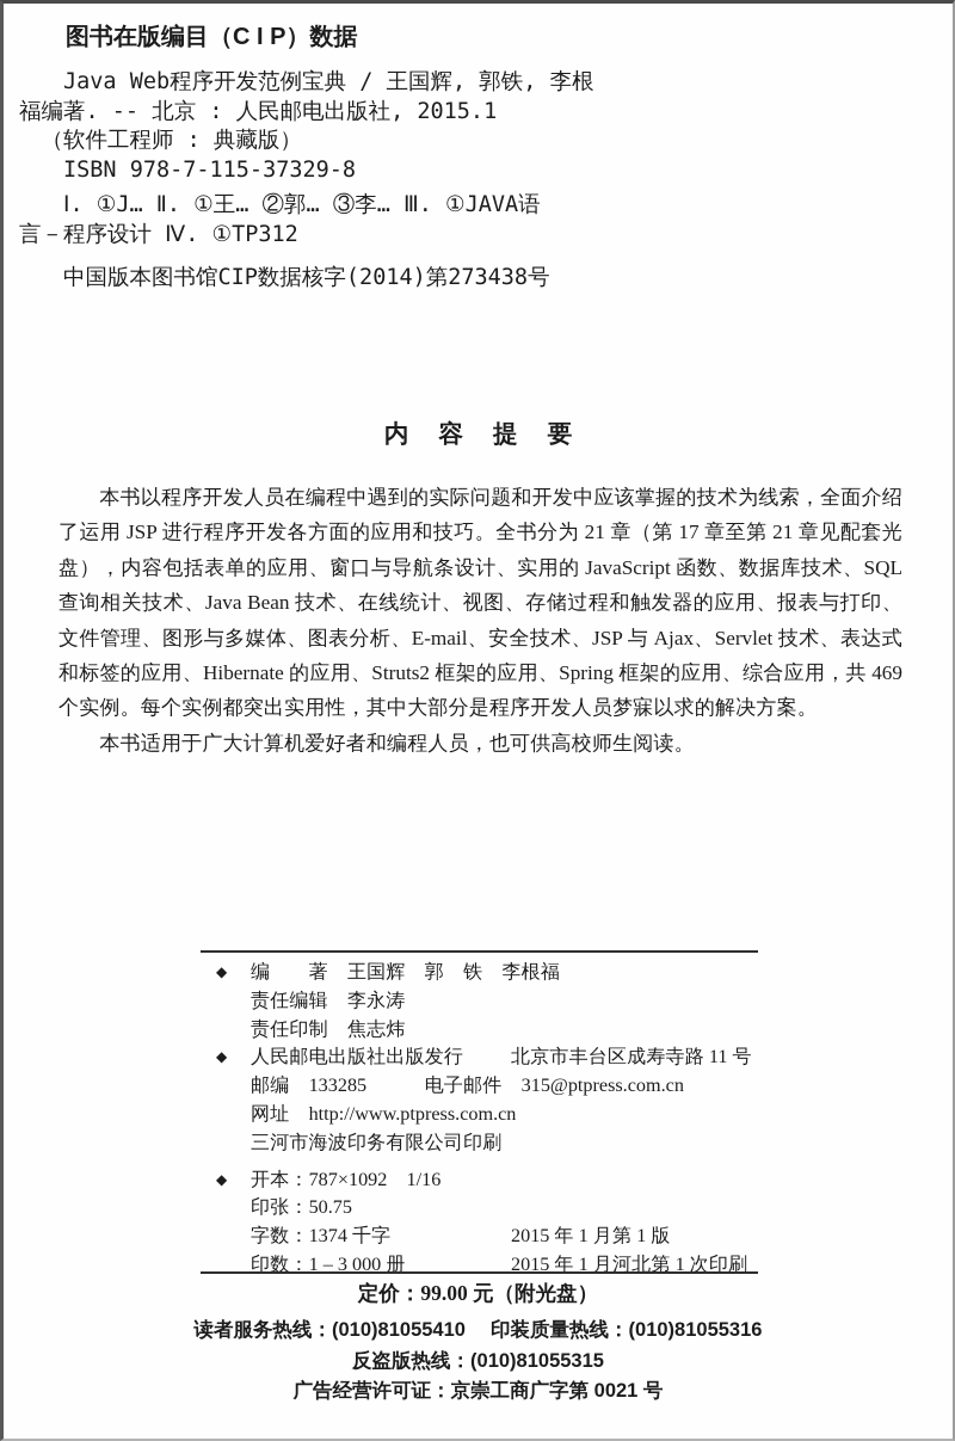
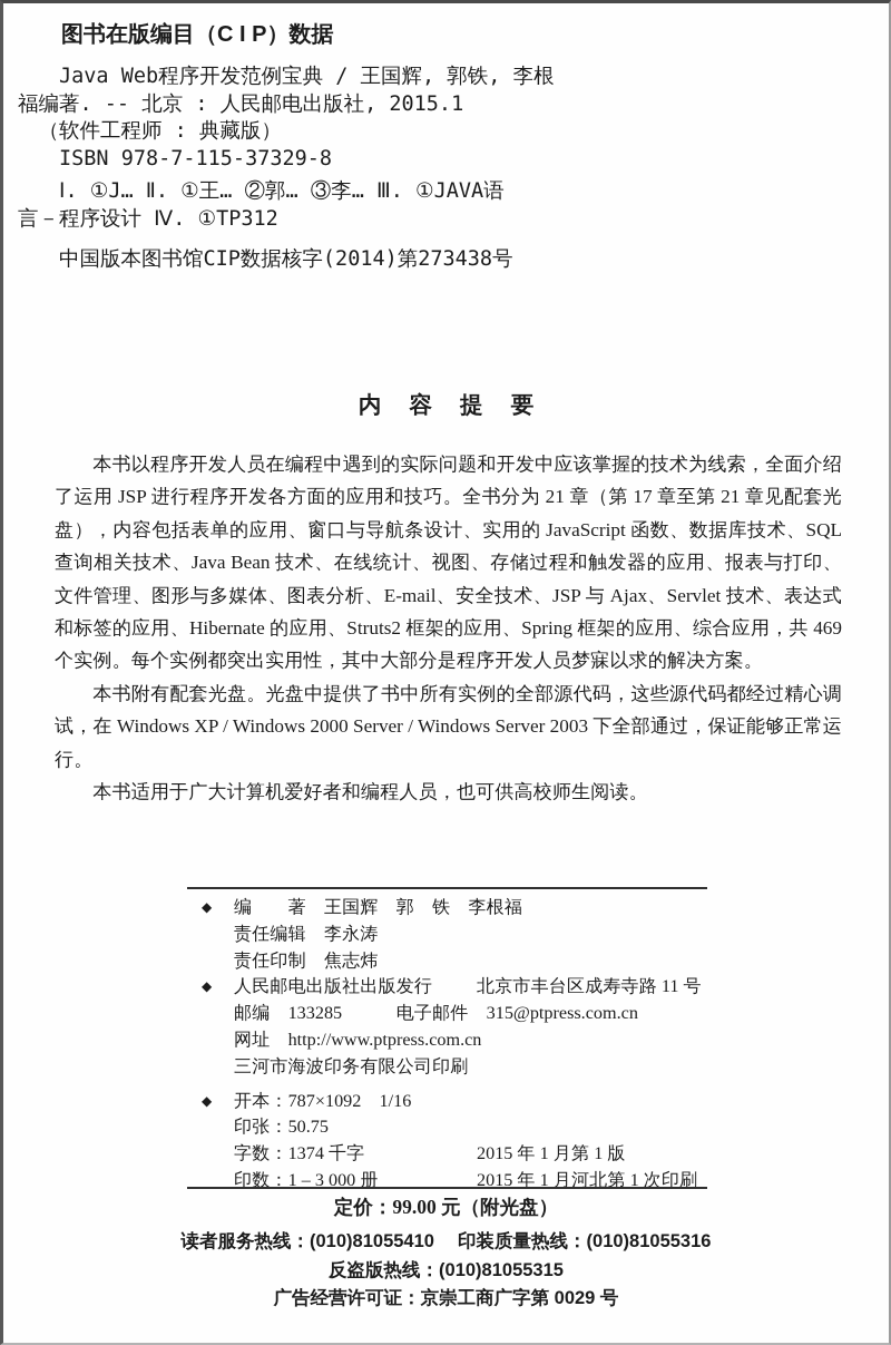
  图书在版编目（C I P）数据
  Java Web程序开发范例宝典 / 王国辉, 郭铁, 李根
  福编著. -- 北京 : 人民邮电出版社, 2015.1
  （软件工程师 : 典藏版）
  ISBN 978-7-115-37329-8
  Ⅰ. ①J… Ⅱ. ①王… ②郭… ③李… Ⅲ. ①JAVA语
  言－程序设计 Ⅳ. ①TP312
  中国版本图书馆CIP数据核字(2014)第273438号
  内 容 提 要
  本书以程序开发人员在编程中遇到的实际问题和开发中应该掌握的技术为线索，全面介绍了运用 JSP 进行程序开发各方面的应用和技巧。全书分为 21 章（第 17 章至第 21 章见配套光盘），内容包括表单的应用、窗口与导航条设计、实用的 JavaScript 函数、数据库技术、SQL 查询相关技术、Java Bean 技术、在线统计、视图、存储过程和触发器的应用、报表与打印、文件管理、图形与多媒体、图表分析、E-mail、安全技术、JSP 与 Ajax、Servlet 技术、表达式和标签的应用、Hibernate 的应用、Struts2 框架的应用、Spring 框架的应用、综合应用，共 469 个实例。每个实例都突出实用性，其中大部分是程序开发人员梦寐以求的解决方案。
+ 本书附有配套光盘。光盘中提供了书中所有实例的全部源代码，这些源代码都经过精心调试，在 Windows XP / Windows 2000 Server / Windows Server 2003 下全部通过，保证能够正常运行。
  本书适用于广大计算机爱好者和编程人员，也可供高校师生阅读。
  ◆
  编 著 王国辉 郭 铁 李根福
  责任编辑 李永涛
  责任印制 焦志炜
  ◆
  人民邮电出版社出版发行
  北京市丰台区成寿寺路 11 号
  邮编 133285 电子邮件 315@ptpress.com.cn
  网址 http://www.ptpress.com.cn
  三河市海波印务有限公司印刷
  ◆
  开本：787×1092 1/16
  印张：50.75
  字数：1374 千字
  2015 年 1 月第 1 版
  印数：1 – 3 000 册
  2015 年 1 月河北第 1 次印刷
  定价：99.00 元（附光盘）
  读者服务热线：(010)81055410 印装质量热线：(010)81055316
  反盗版热线：(010)81055315
- 广告经营许可证：京崇工商广字第 0021 号
+ 广告经营许可证：京崇工商广字第 0029 号
